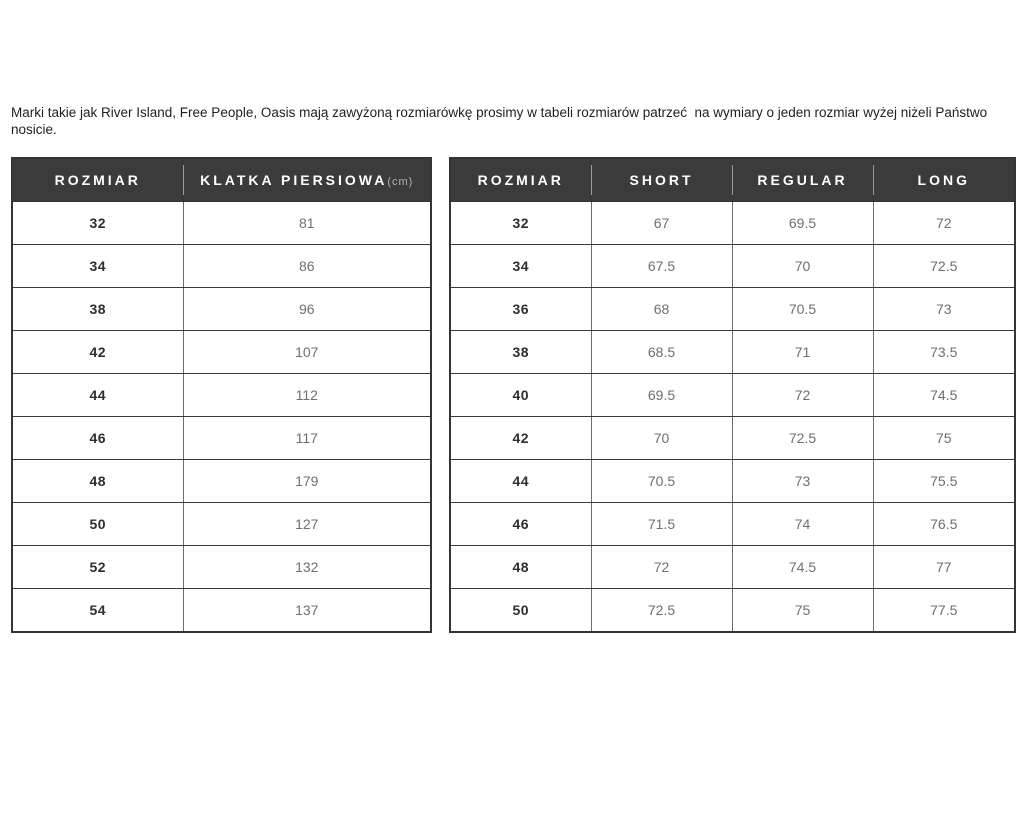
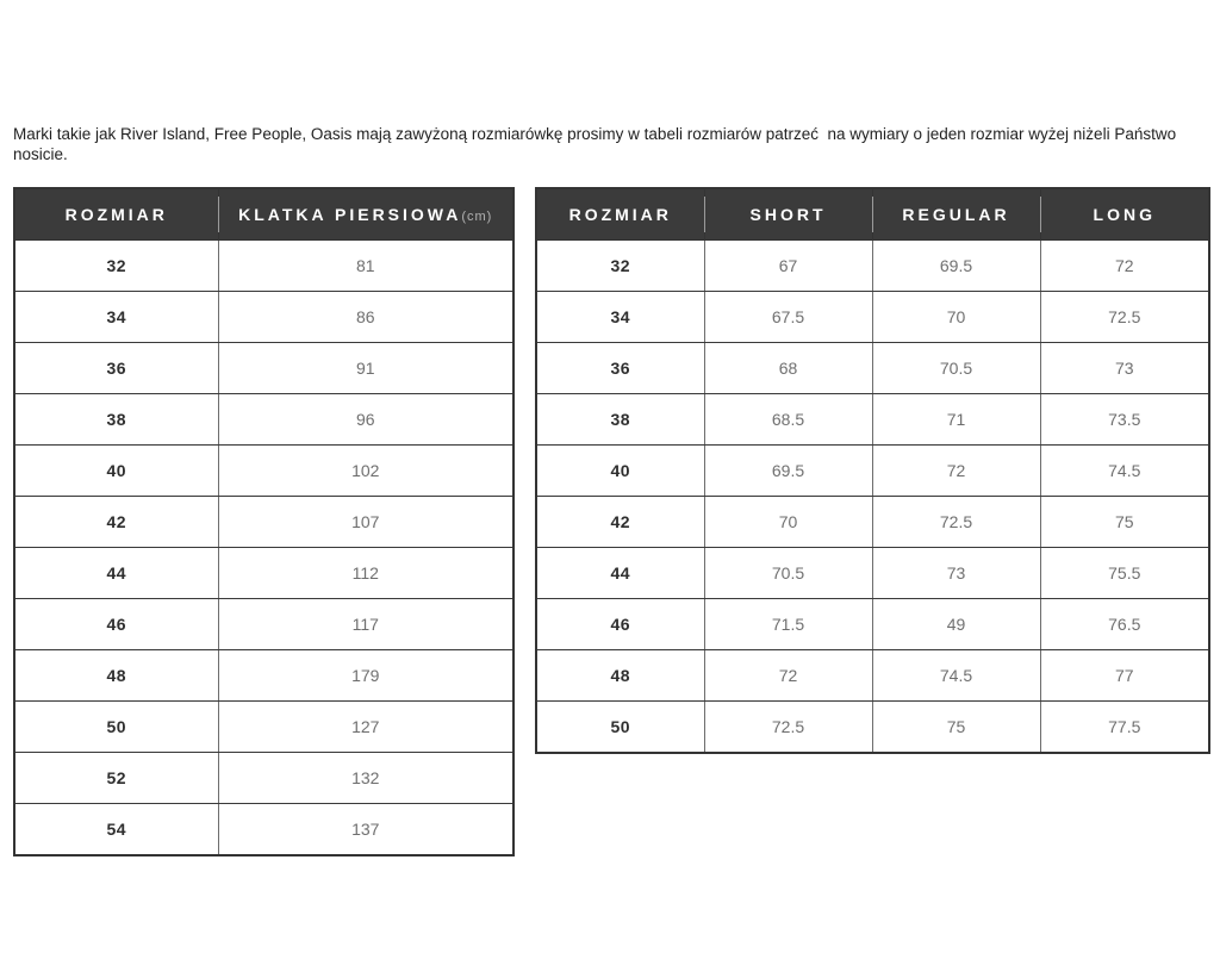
  Marki takie jak River Island, Free People, Oasis mają zawyżoną rozmiarówkę prosimy w tabeli rozmiarów patrzeć na wymiary o jeden rozmiar wyżej niżeli Państwo nosicie.
  ROZMIAR	KLATKA PIERSIOWA(cm)
  32	81
  34	86
+ 36	91
  38	96
+ 40	102
  42	107
  44	112
  46	117
  48	179
  50	127
  52	132
  54	137
  ROZMIAR	SHORT	REGULAR	LONG
  32	67	69.5	72
  34	67.5	70	72.5
  36	68	70.5	73
  38	68.5	71	73.5
  40	69.5	72	74.5
  42	70	72.5	75
  44	70.5	73	75.5
- 46	71.5	74	76.5
+ 46	71.5	49	76.5
  48	72	74.5	77
  50	72.5	75	77.5
